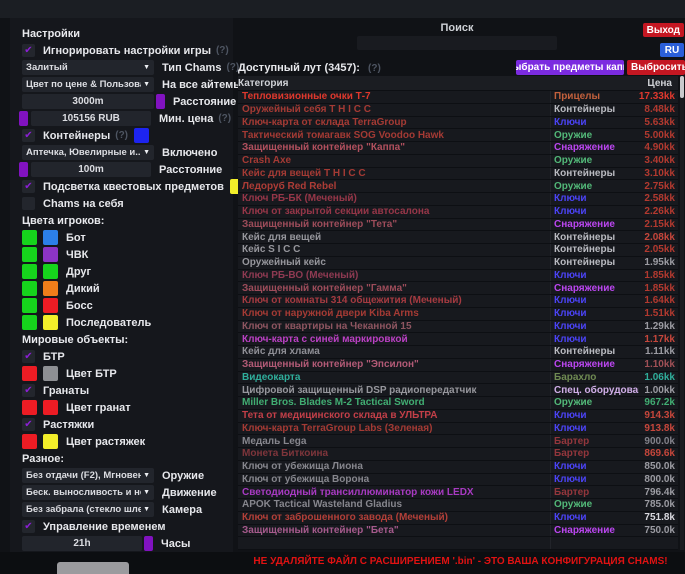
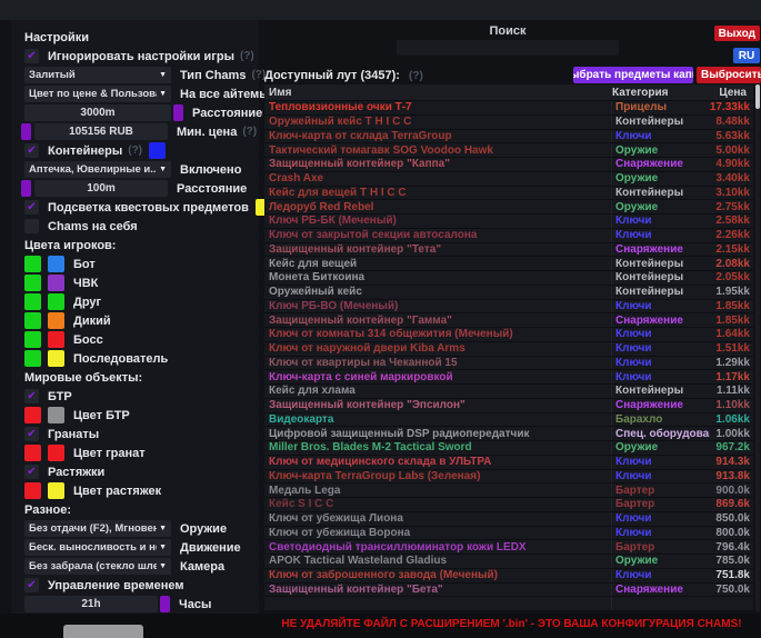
  Настройки
  ✔
  Игнорировать настройки игры
  (?)
  Залитый
  Тип Chams
  (?)
  Цвет по цене & Пользов
  На все айтем
  3000m
  Расстояние
  105156 RUB
  Мин. цена
  (?)
  ✔
  Контейнеры
  (?)
  Аптечка, Ювелирные и..
  Включено
  100m
  Расстояние
  ✔
  Подсветка квестовых предметов
  Chams на себя
  Цвета игроков:
  Бот
  ЧВК
  Друг
  Дикий
  Босс
  Последователь
  Мировые объекты:
  ✔
  БТР
  Цвет БТР
  ✔
  Гранаты
  Цвет гранат
  ✔
  Растяжки
  Цвет растяжек
  Разное:
  Без отдачи (F2), Мгновен
  Оружие
  Беск. выносливость и н
  Движение
  Без забрала (стекло шле
  Камера
  ✔
  Управление временем
  21h
  Часы
  Поиск
  Выход
  RU
  Доступный лут (3457): (?)
  ыбрать предметы кап
+ Имя
  Категория
  Цена
  Тепловизионные очки Т-7
  Прицелы
  17.33kk
- Оружейный себя Т Н I С С
+ Оружейный кейс Т Н I С С
  Контейнеры
  8.48kk
  Ключ-карта от склада TerraGroup
  Ключи
  5.63kk
  Тактический томагавк SOG Voodoo Hawk
  Оружие
  5.00kk
  Защищенный контейнер "Каппа"
  Снаряжение
  4.90kk
  Crash Axe
  Оружие
  3.40kk
  Кейс для вещей Т Н I С С
  Контейнеры
  3.10kk
  Ледоруб Red Rebel
  Оружие
  2.75kk
  Ключ РБ-БК (Меченый)
  Ключи
  2.58kk
  Ключ от закрытой секции автосалона
  Ключи
  2.26kk
  Защищенный контейнер "Тета"
  Снаряжение
  2.15kk
  Кейс для вещей
  Контейнеры
  2.08kk
- Кейс S I C C
+ Монета Биткоина
  Контейнеры
  2.05kk
  Оружейный кейс
  Контейнеры
  1.95kk
  Ключ РБ-ВО (Меченый)
  Ключи
  1.85kk
  Защищенный контейнер "Гамма"
  Снаряжение
  1.85kk
  Ключ от комнаты 314 общежития (Меченый)
  Ключи
  1.64kk
  Ключ от наружной двери Kiba Arms
  Ключи
  1.51kk
  Ключ от квартиры на Чеканной 15
  Ключи
  1.29kk
  Ключ-карта с синей маркировкой
  Ключи
  1.17kk
  Кейс для хлама
  Контейнеры
  1.11kk
  Защищенный контейнер "Эпсилон"
  Снаряжение
  1.10kk
  Видеокарта
  Барахло
  1.06kk
  Цифровой защищенный DSP радиопередатчик
  Спец. оборудова
  1.00kk
  Miller Bros. Blades M-2 Tactical Sword
  Оружие
  967.2k
- Тета от медицинского склада в УЛЬТРА
+ Ключ от медицинского склада в УЛЬТРА
  Ключи
  914.3k
  Ключ-карта TerraGroup Labs (Зеленая)
  Ключи
  913.8k
  Медаль Lega
  Бартер
  900.0k
- Монета Биткоина
+ Кейс S I C C
  Бартер
  869.6k
  Ключ от убежища Лиона
  Ключи
  850.0k
  Ключ от убежища Ворона
  Ключи
  800.0k
  Светодиодный трансиллюминатор кожи LEDX
  Бартер
  796.4k
  APOK Tactical Wasteland Gladius
  Оружие
  785.0k
  Ключ от заброшенного завода (Меченый)
  Ключи
  751.8k
  Защищенный контейнер "Бета"
  Снаряжение
  750.0k
  НЕ УДАЛЯЙТЕ ФАЙЛ С РАСШИРЕНИЕМ '.bin' - ЭТО ВАША КОНФИГУРАЦИЯ CHAMS!
